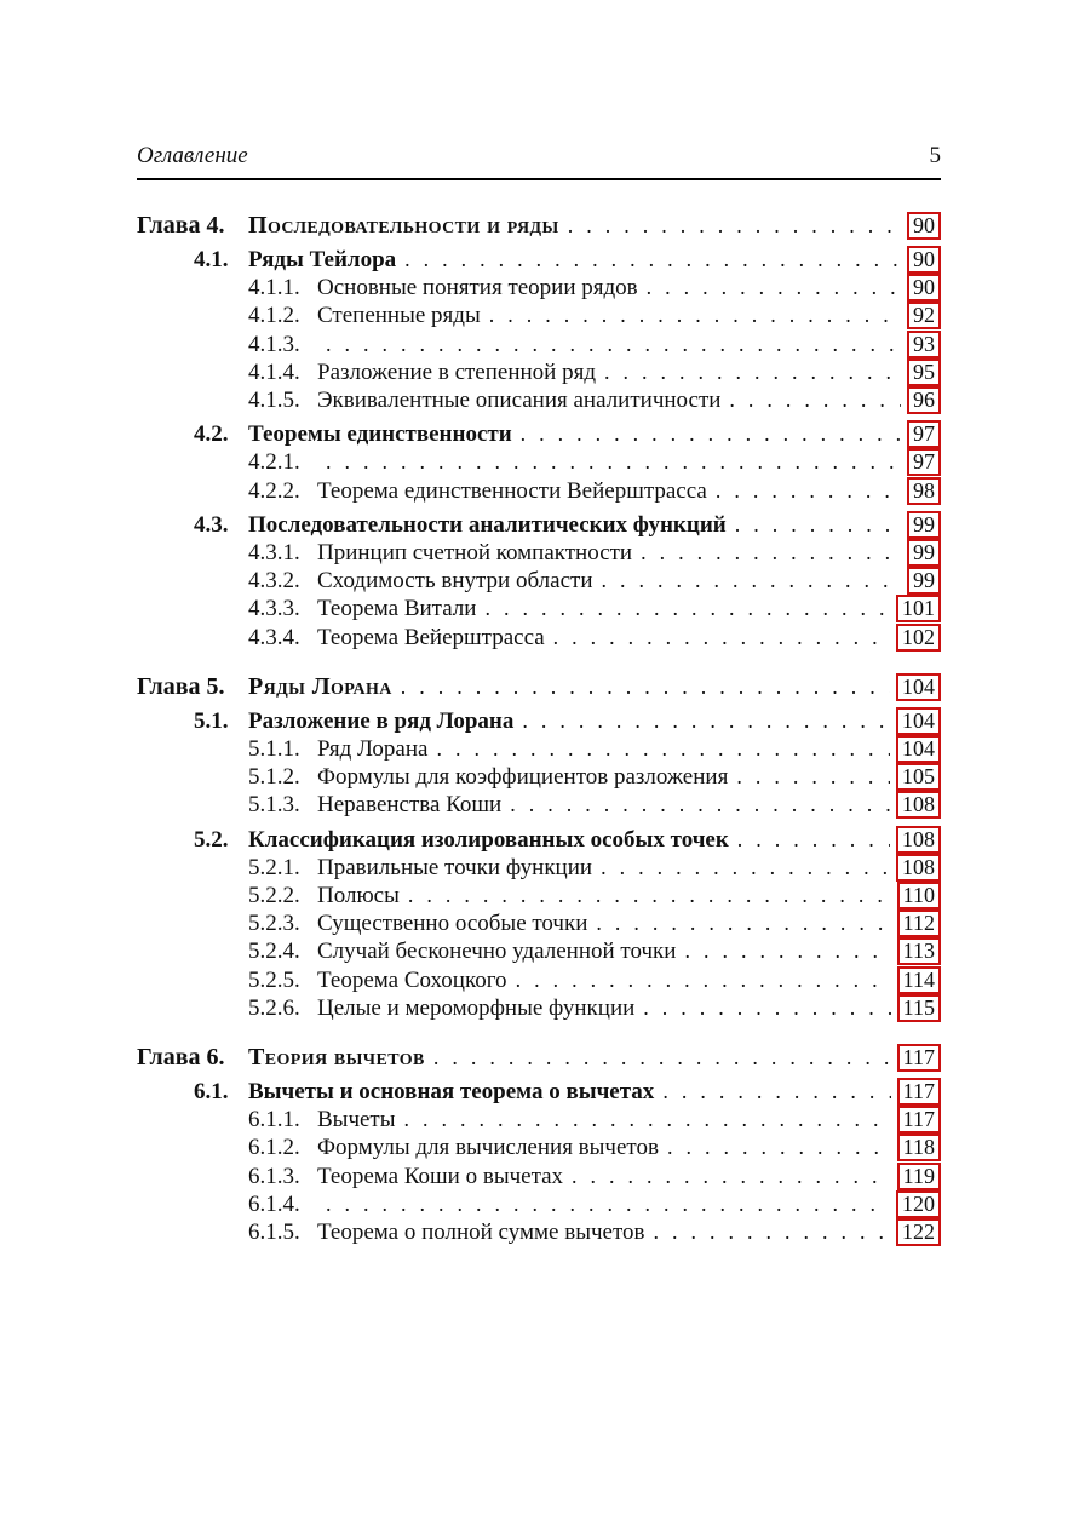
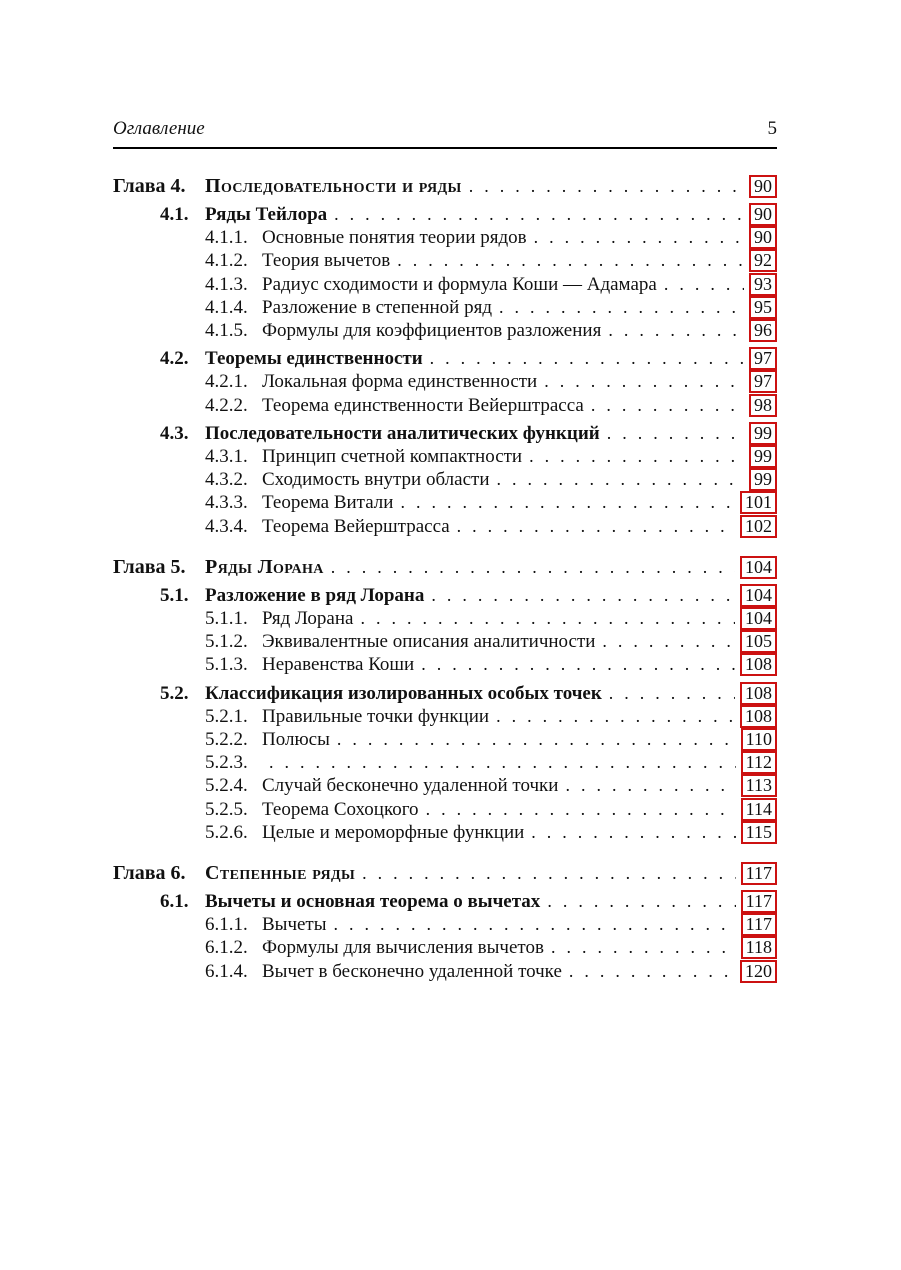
  Оглавление
  5
  Глава 4.
  Последовательности и ряды
  90
  4.1.
  Ряды Тейлора
  90
  4.1.1.
  Основные понятия теории рядов
  90
  4.1.2.
- Степенные ряды
+ Теория вычетов
  92
  4.1.3.
+ Радиус сходимости и формула Коши — Адамара
  93
  4.1.4.
  Разложение в степенной ряд
  95
  4.1.5.
- Эквивалентные описания аналитичности
+ Формулы для коэффициентов разложения
  96
  4.2.
  Теоремы единственности
  97
  4.2.1.
+ Локальная форма единственности
  97
  4.2.2.
  Теорема единственности Вейерштрасса
  98
  4.3.
  Последовательности аналитических функций
  99
  4.3.1.
  Принцип счетной компактности
  99
  4.3.2.
  Сходимость внутри области
  99
  4.3.3.
  Теорема Витали
  101
  4.3.4.
  Теорема Вейерштрасса
  102
  Глава 5.
  Ряды Лорана
  104
  5.1.
  Разложение в ряд Лорана
  104
  5.1.1.
  Ряд Лорана
  104
  5.1.2.
- Формулы для коэффициентов разложения
+ Эквивалентные описания аналитичности
  105
  5.1.3.
  Неравенства Коши
  108
  5.2.
  Классификация изолированных особых точек
  108
  5.2.1.
  Правильные точки функции
  108
  5.2.2.
  Полюсы
  110
  5.2.3.
- Существенно особые точки
  112
  5.2.4.
  Случай бесконечно удаленной точки
  113
  5.2.5.
  Теорема Сохоцкого
  114
  5.2.6.
  Целые и мероморфные функции
  115
  Глава 6.
- Теория вычетов
+ Степенные ряды
  117
  6.1.
  Вычеты и основная теорема о вычетах
  117
  6.1.1.
  Вычеты
  117
  6.1.2.
  Формулы для вычисления вычетов
  118
- 6.1.3.
- Теорема Коши о вычетах
- 119
  6.1.4.
+ Вычет в бесконечно удаленной точке
  120
- 6.1.5.
- Теорема о полной сумме вычетов
- 122
